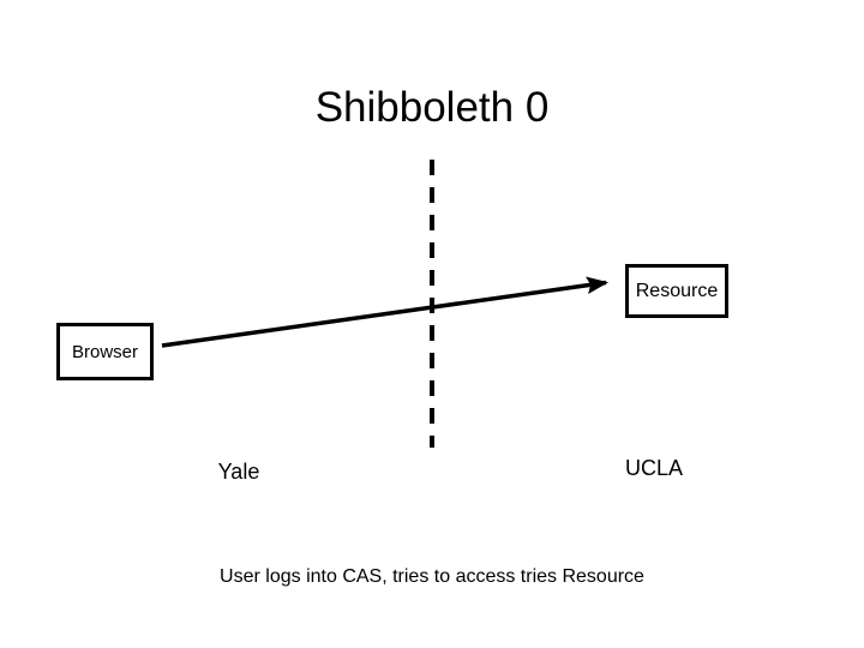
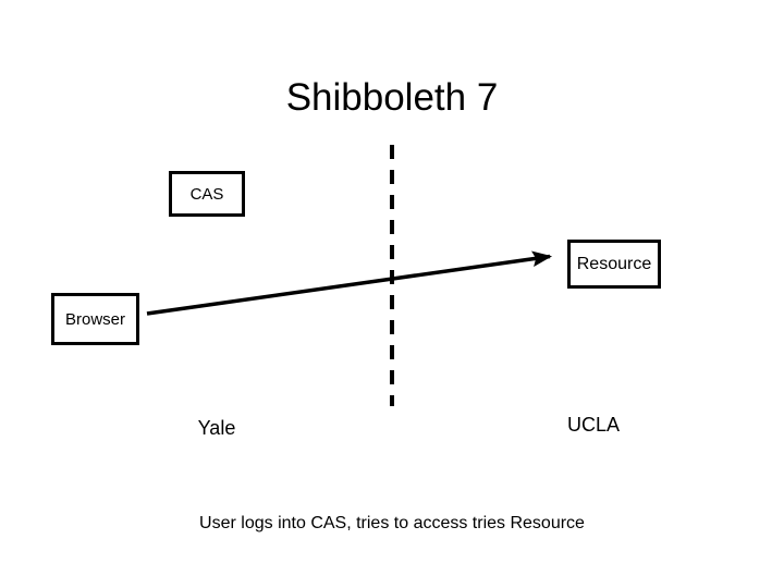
- Shibboleth 0
+ Shibboleth 7
+ CAS
  Browser
  Resource
  Yale
  UCLA
  User logs into CAS, tries to access tries Resource
